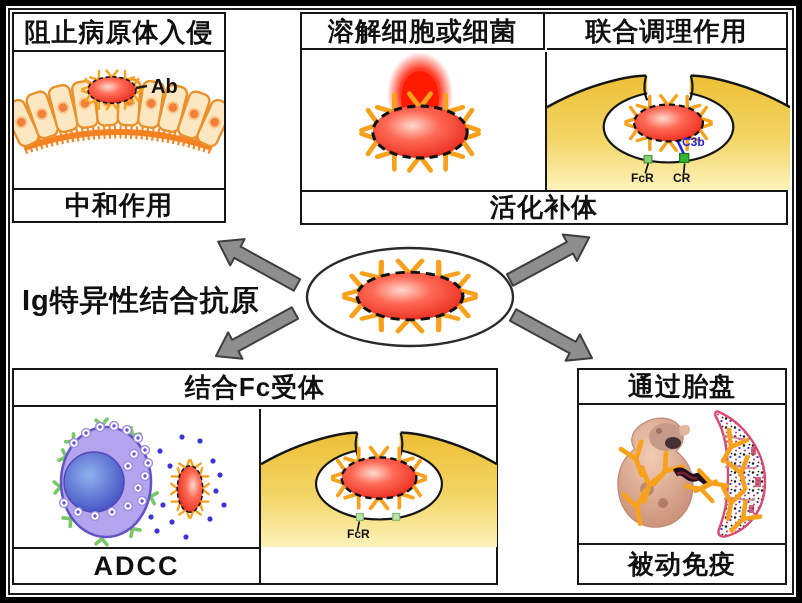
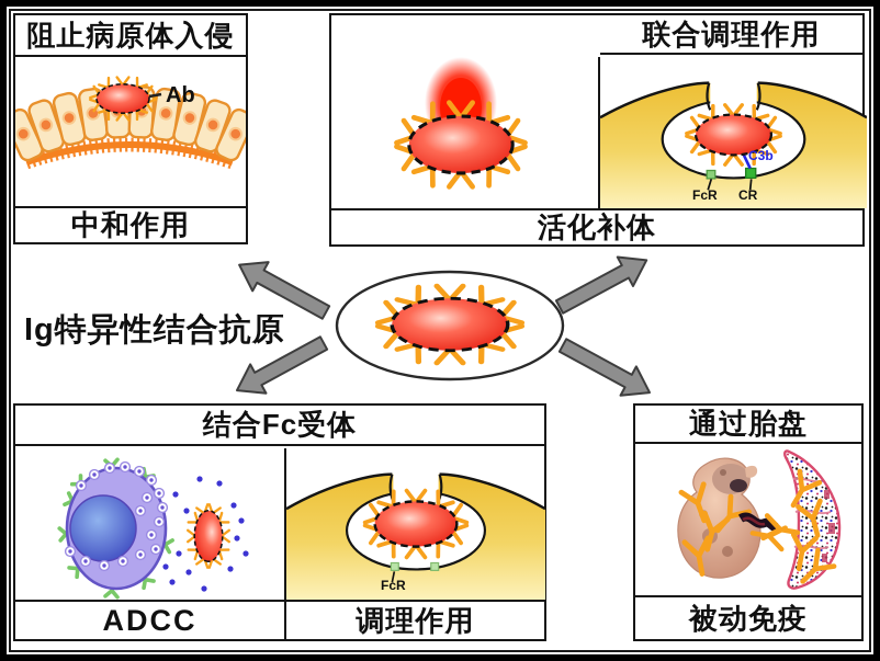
  阻止病原体入侵
  Ab
  中和作用
- 溶解细胞或细菌
  联合调理作用
  FcR
  CR
  C3b
  活化补体
  Ig特异性结合抗原
  结合Fc受体
  FcR
  ADCC
+ 调理作用
  通过胎盘
  被动免疫
